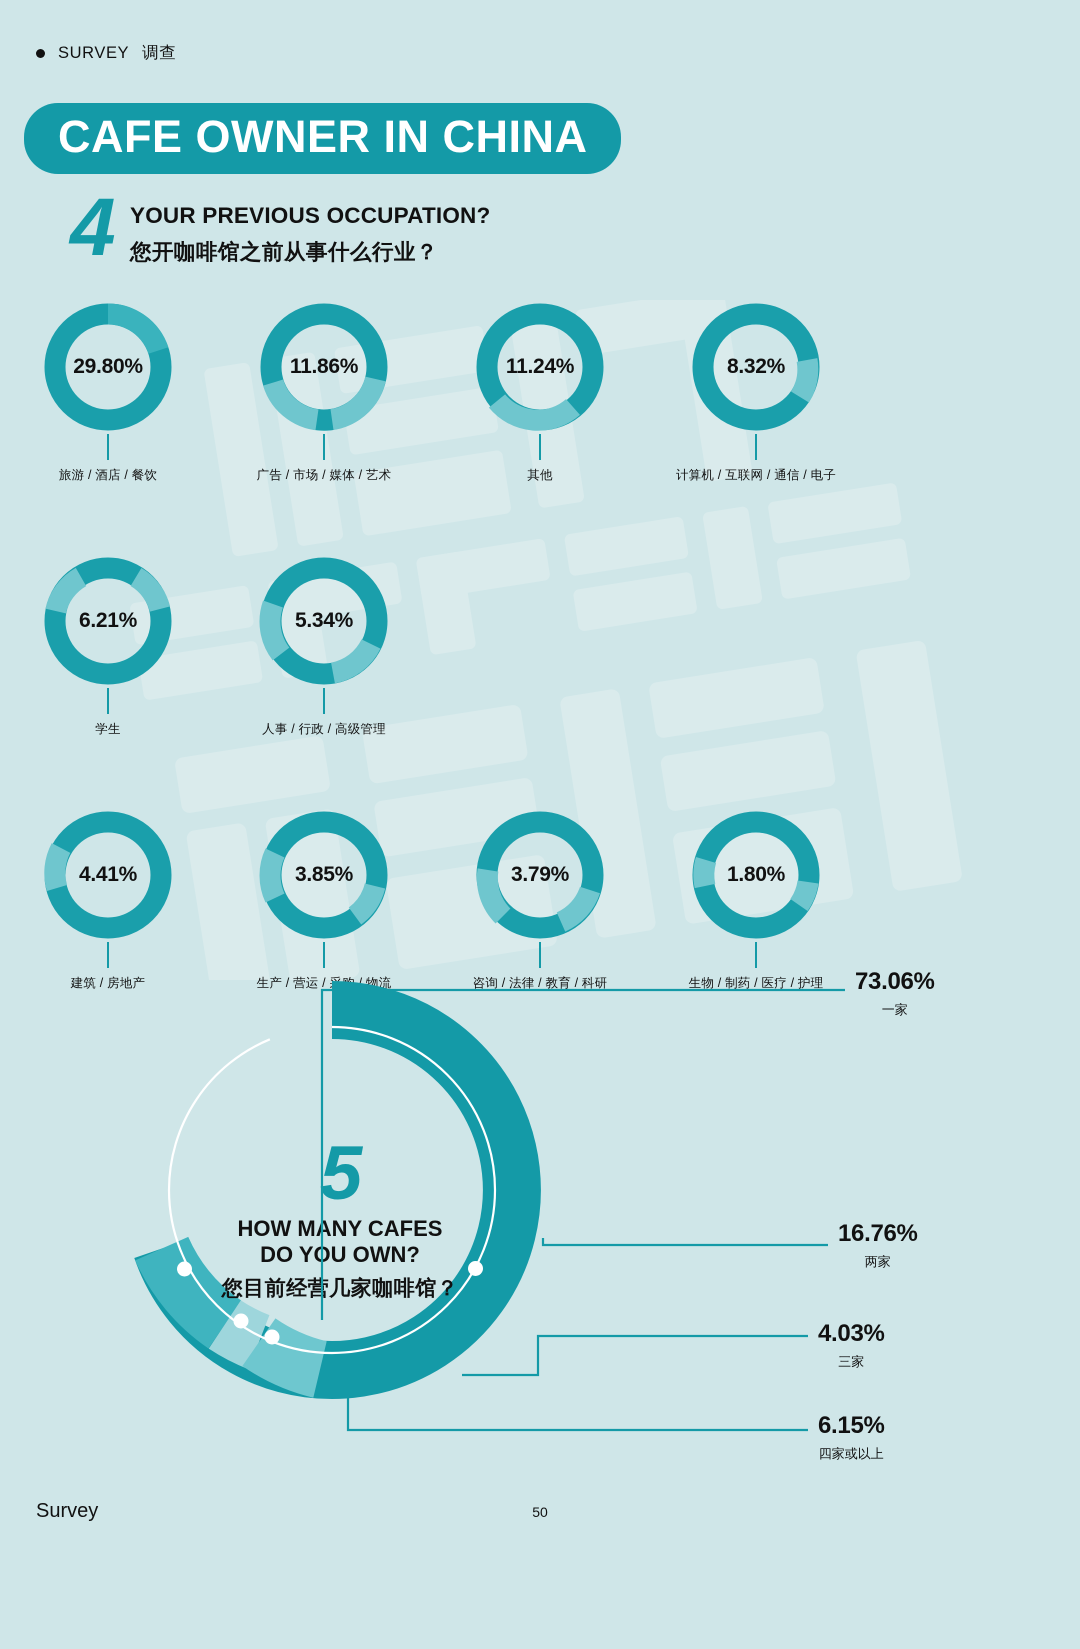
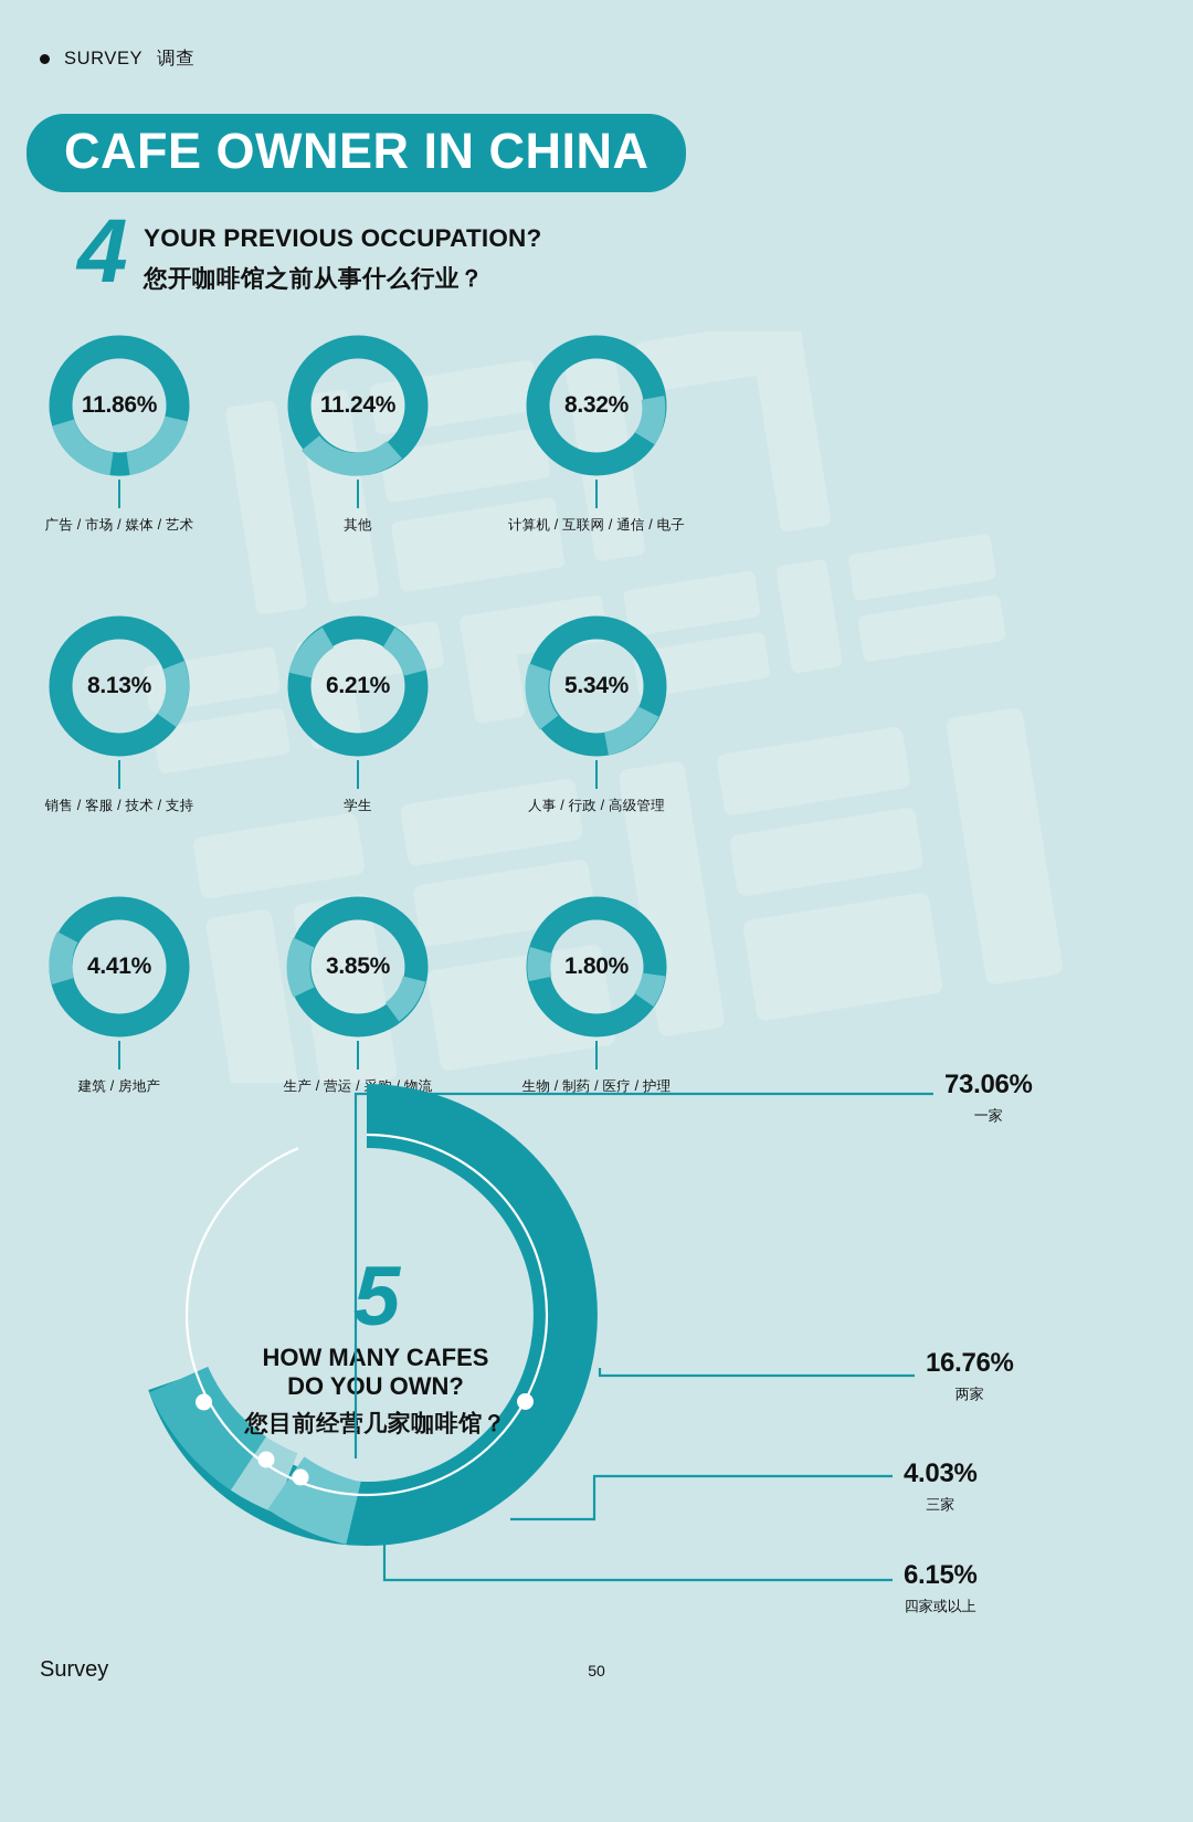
  SURVEY
  调查
  CAFE OWNER IN CHINA
  4
  YOUR PREVIOUS OCCUPATION?
  您开咖啡馆之前从事什么行业？
- 29.80%
- 旅游 / 酒店 / 餐饮
  11.86%
  广告 / 市场 / 媒体 / 艺术
  11.24%
  其他
  8.32%
  计算机 / 互联网 / 通信 / 电子
+ 8.13%
+ 销售 / 客服 / 技术 / 支持
  6.21%
  学生
  5.34%
  人事 / 行政 / 高级管理
  4.41%
  建筑 / 房地产
  3.85%
  生产 / 营运 / 物流
- 3.79%
- 咨询 / 法律 / 教育 / 科研
  1.80%
  生物 / 制药 / 医疗 / 护理
  5
  HOW MANY CAFES
  DO YU OWN?
  您目前经营几家咖啡馆？
  73.06%
  一家
  16.76%
  两家
  4.03%
  三家
  6.15%
  四家或以上
  Survey
  50
